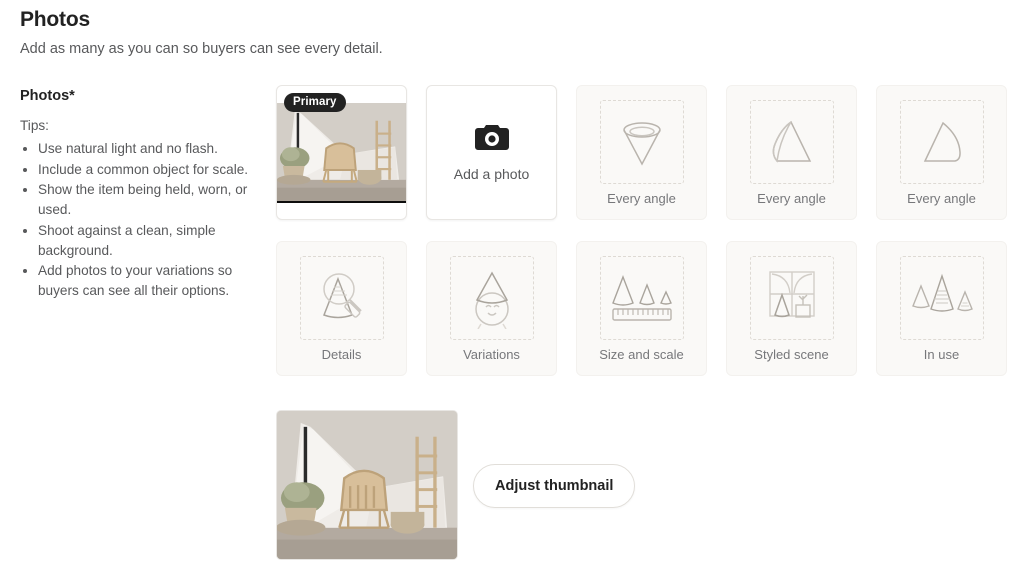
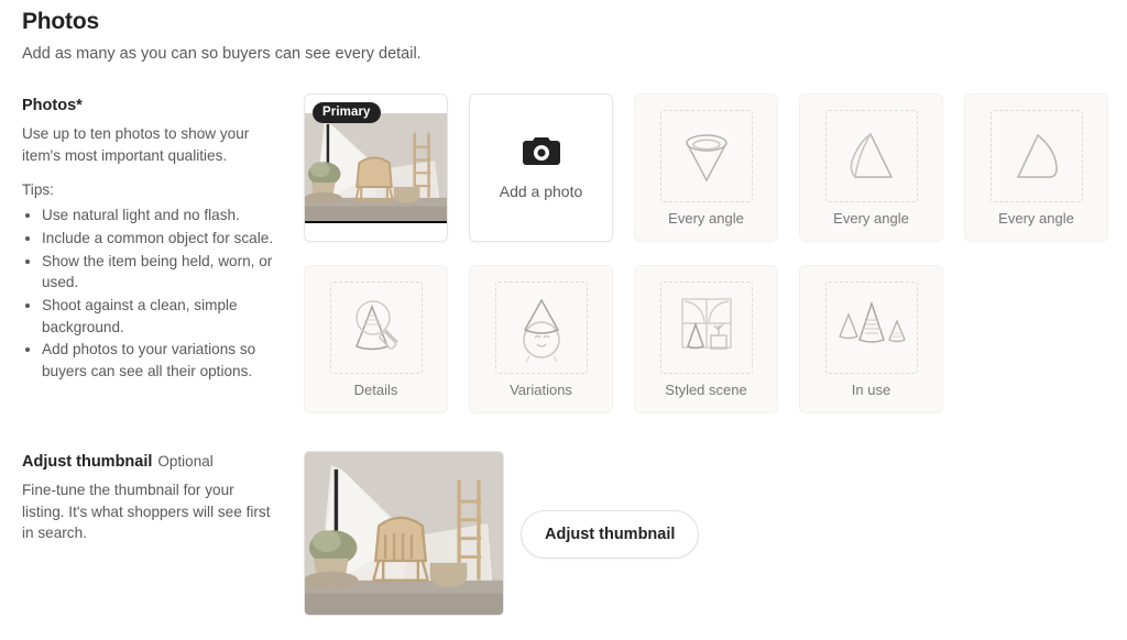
  Photos
  Add as many as you can so buyers can see every detail.
  Photos*
+ Use up to ten photos to show your item's most important qualities.
  Tips:
  Use natural light and no flash.
  Include a common object for scale.
  Show the item being held, worn, or used.
  Shoot against a clean, simple background.
  Add photos to your variations so buyers can see all their options.
  Primary
  Add a photo
  Every angle
  Every angle
  Every angle
  Details
  Variations
- Size and scale
  Styled scene
  In use
+ Adjust thumbnail Optional
+ Fine-tune the thumbnail for your listing. It's what shoppers will see first in search.
  Adjust thumbnail
